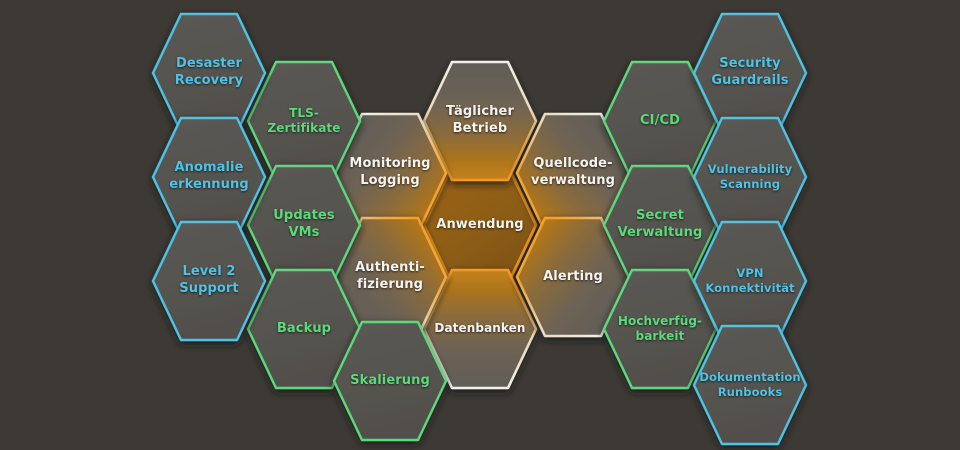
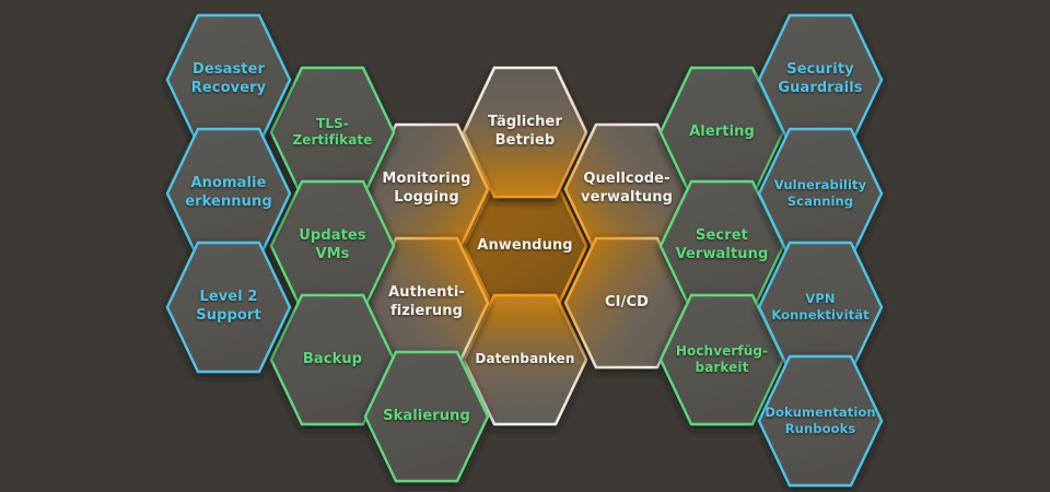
  Anwendung
  Täglicher
  Betrieb
  Datenbanken
  Monitoring
  Logging
  Authenti-
  fizierung
  Quellcode-
  verwaltung
- Alerting
+ CI/CD
  TLS-
  Zertifikate
  Updates
  VMs
  Backup
  Skalierung
- CI/CD
+ Alerting
  Secret
  Verwaltung
  Hochverfüg-
  barkeit
  Desaster
  Recovery
  Anomalie
  erkennung
  Level 2
  Support
  Security
  Guardrails
  Vulnerability
  Scanning
  VPN
  Konnektivität
  Dokumentation
  Runbooks
